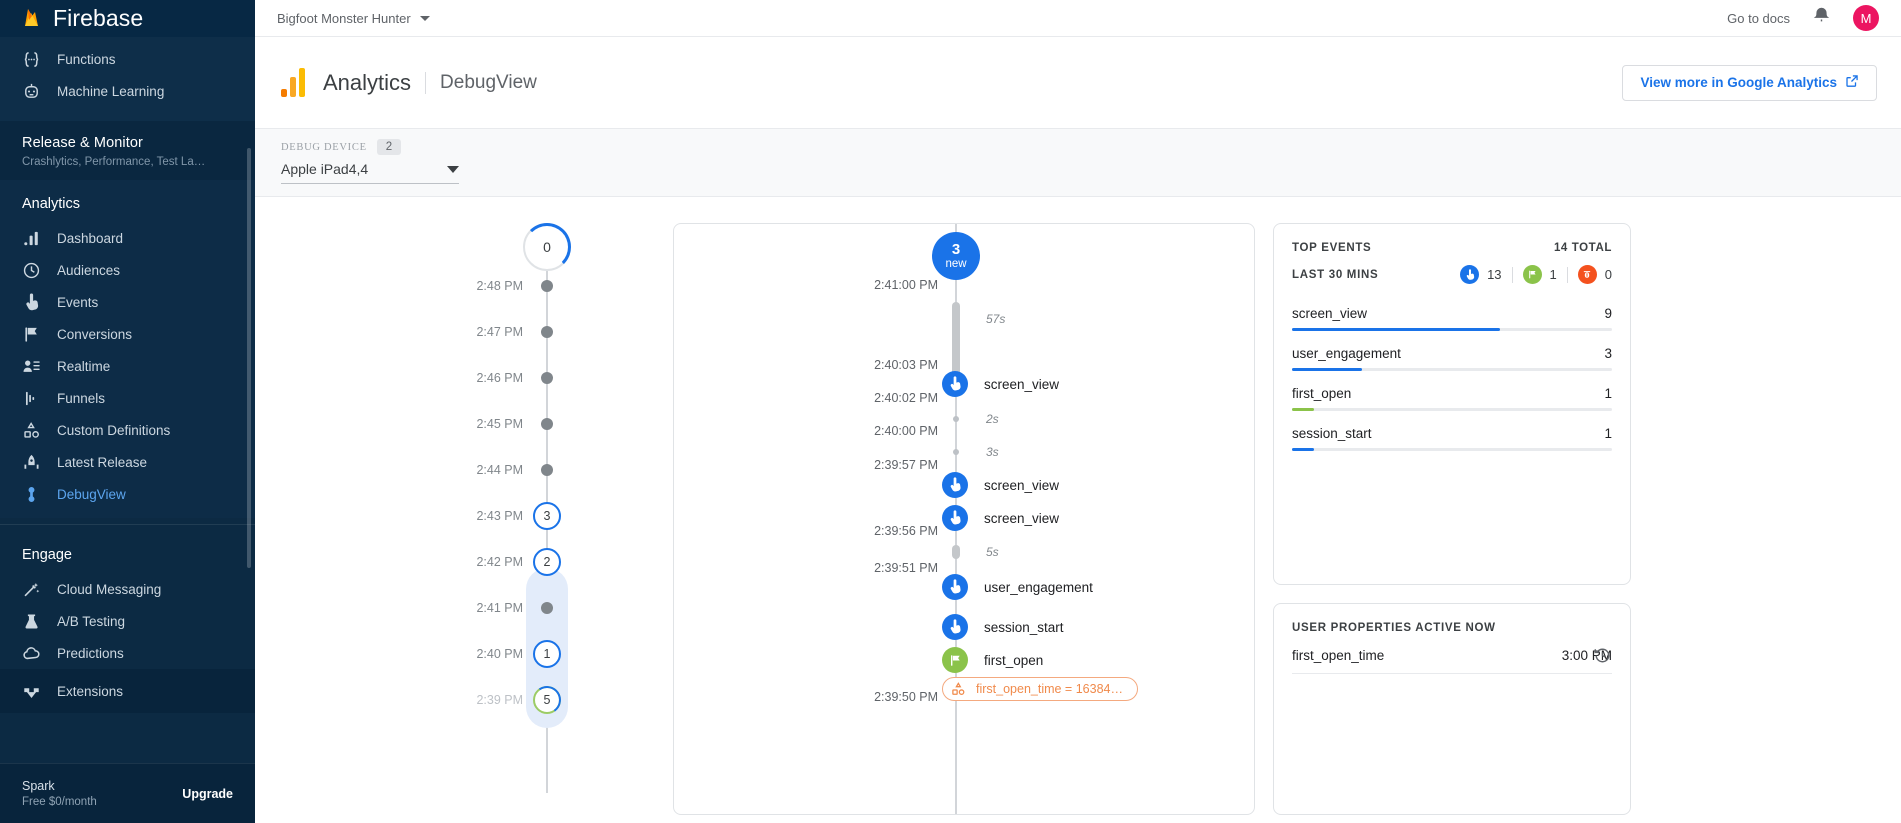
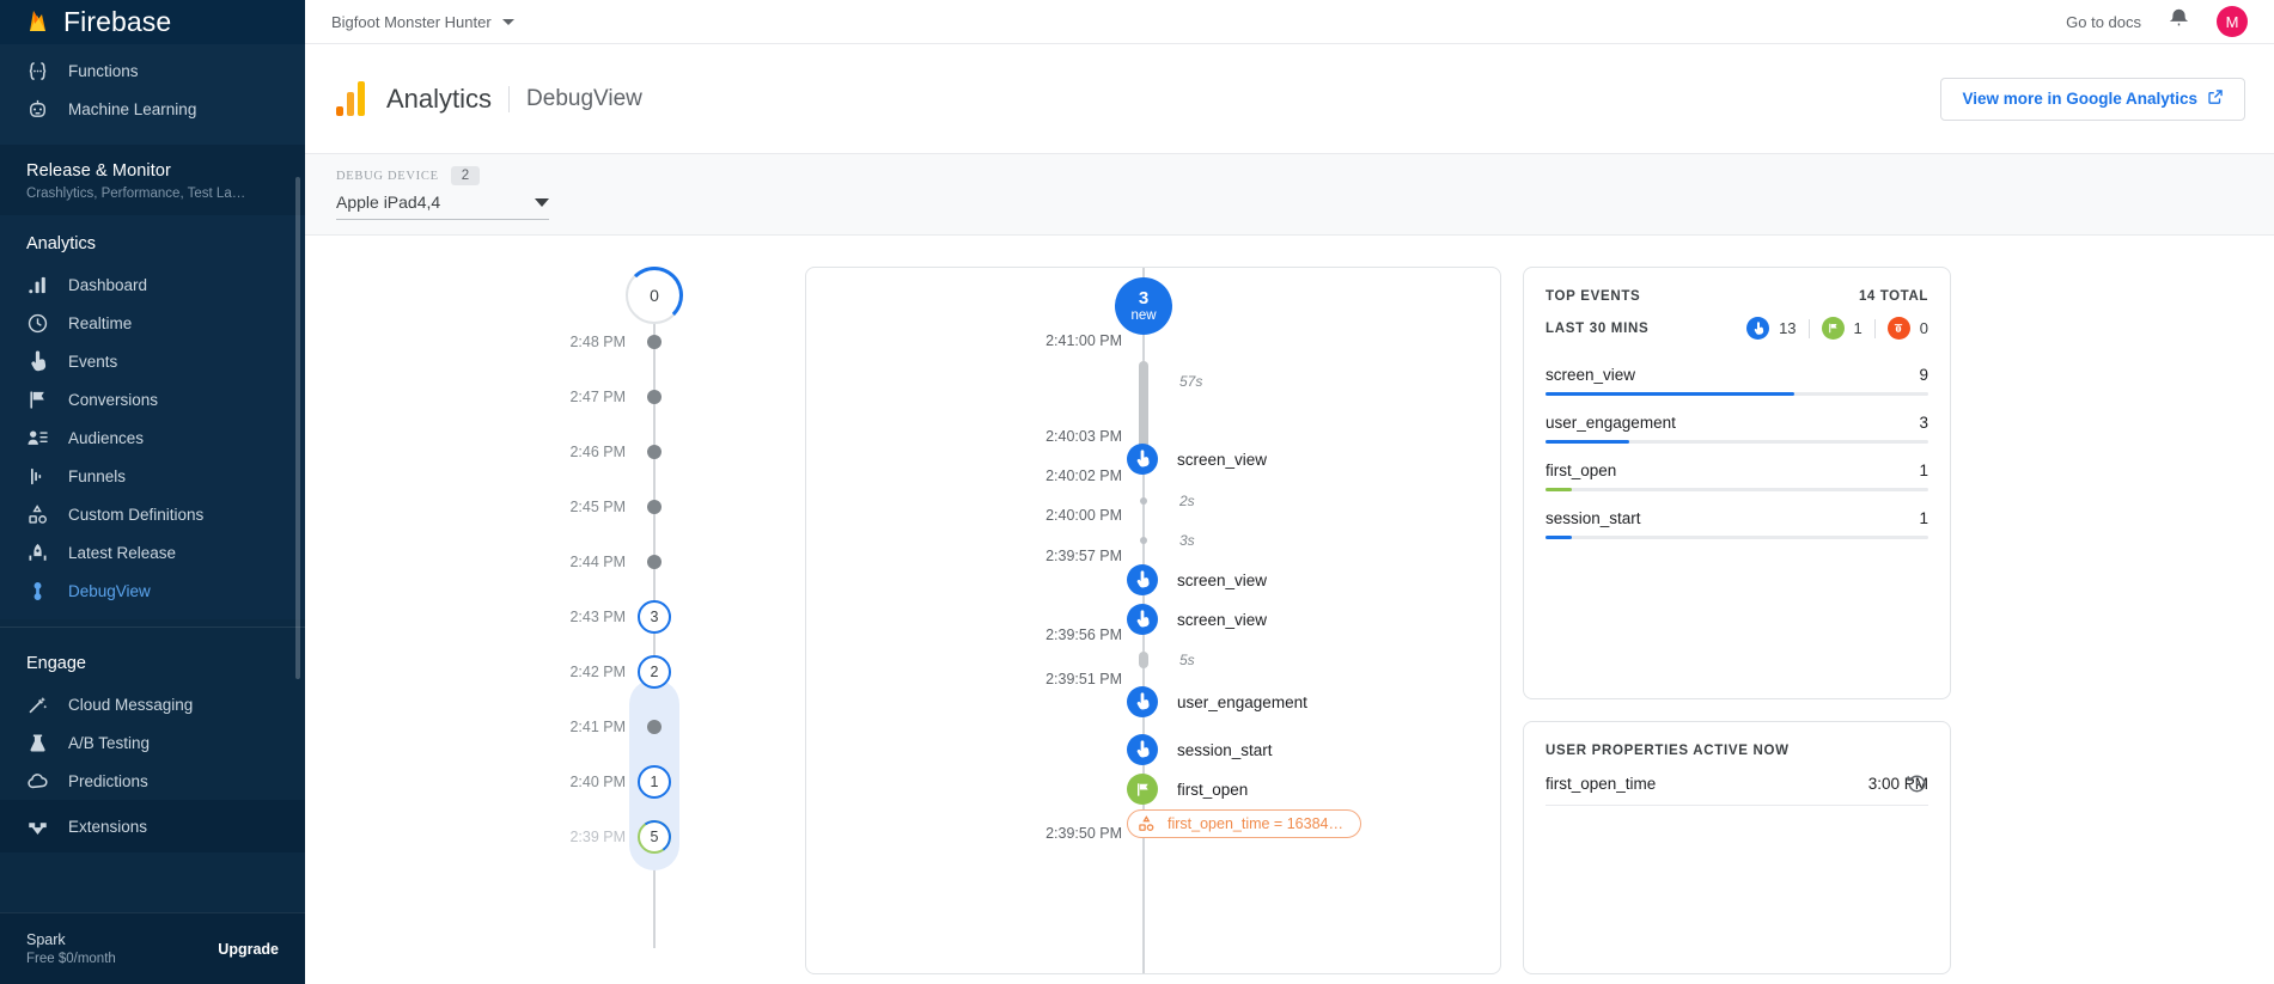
  Firebase
  Functions
  Machine Learning
  Release & Monitor
  Crashlytics, Performance, Test La…
  Analytics
  Dashboard
- Audiences
+ Realtime
  Events
  Conversions
- Realtime
+ Audiences
  Funnels
  Custom Definitions
  Latest Release
  DebugView
  Engage
  Cloud Messaging
  A/B Testing
  Predictions
  Extensions
  Spark
  Free $0/month
  Upgrade
  Bigfoot Monster Hunter
  Go to docs
  M
  Analytics
  DebugView
  View more in Google Analytics
  DEBUG DEVICE
  2
  Apple iPad4,4
  0
  2:48 PM
  2:47 PM
  2:46 PM
  2:45 PM
  2:44 PM
  2:43 PM
  3
  2:42 PM
  2
  2:41 PM
  2:40 PM
  1
  2:39 PM
  5
  3
  new
  2:41:00 PM
  57s
  2:40:03 PM
  screen_view
  2:40:02 PM
  2s
  2:40:00 PM
  3s
  2:39:57 PM
  screen_view
  screen_view
  2:39:56 PM
  5s
  2:39:51 PM
  user_engagement
  session_start
  first_open
  first_open_time = 16384…
  2:39:50 PM
  TOP EVENTS
  14 TOTAL
  LAST 30 MINS
  13
  1
  0
  screen_view
  9
  user_engagement
  3
  first_open
  1
  session_start
  1
  USER PROPERTIES ACTIVE NOW
  first_open_time
  3:00M
